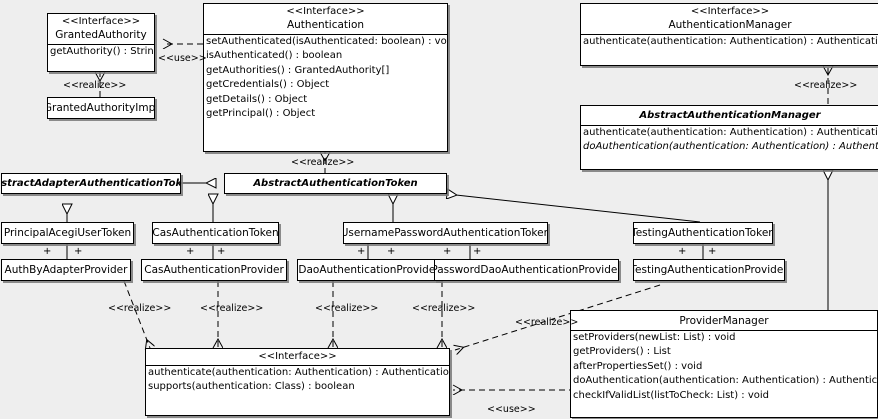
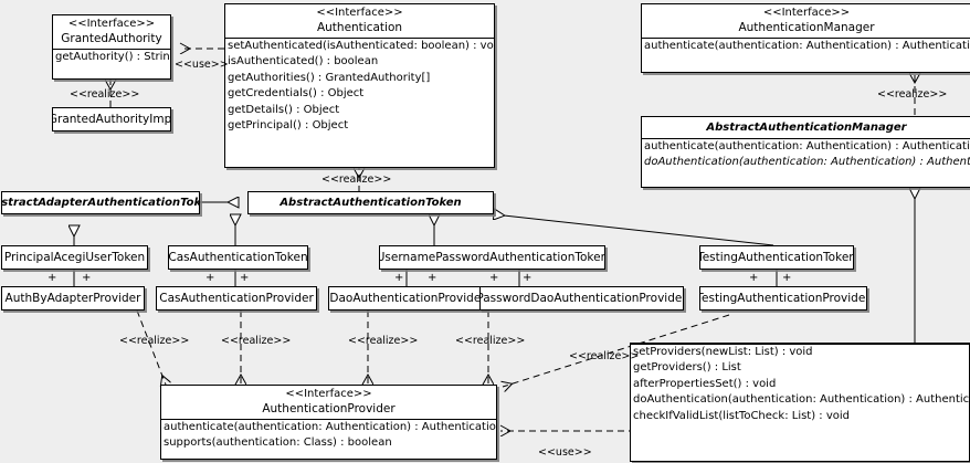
  <<Interface>>
  GrantedAuthority
  getAuthority() : Strin
  GrantedAuthorityImp
  <<Interface>>
  Authentication
  setAuthenticated(isAuthenticated: boolean) : vo
  isAuthenticated() : boolean
  getAuthorities() : GrantedAuthority[]
  getCredentials() : Object
  getDetails() : Object
  getPrincipal() : Object
  <<Interface>>
  AuthenticationManager
  authenticate(authentication: Authentication) : Authenticati
  AbstractAuthenticationManager
  authenticate(authentication: Authentication) : Authenticati
  doAuthentication(authentication: Authentication) : Authent
  stractAdapterAuthenticationTok
  AbstractAuthenticationToken
  PrincipalAcegiUserToken
  CasAuthenticationToken
  UsernamePasswordAuthenticationToken
  TestingAuthenticationToken
  AuthByAdapterProvider
  CasAuthenticationProvider
  DaoAuthenticationProvide
  PasswordDaoAuthenticationProvide
  estingAuthenticationProvide
  <<Interface>>
+ AuthenticationProvider
  authenticate(authentication: Authentication) : Authenticatio
  supports(authentication: Class) : boolean
- ProviderManager
  setProviders(newList: List) : void
  getProviders() : List
  afterPropertiesSet() : void
  doAuthentication(authentication: Authentication) : Authentic
  checkIfValidList(listToCheck: List) : void
  <<use>>
  <<realize>>
  <<realize>>
  <<realize>>
  <<realize>>
  <<realize>>
  <<realize>>
  <<realize>>
  <<realize>>
  <<use>>
  +
  +
  +
  +
  +
  +
  +
  +
  +
  +
